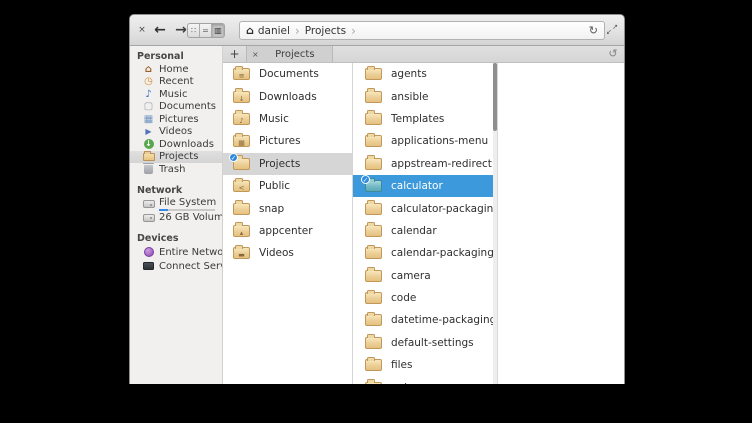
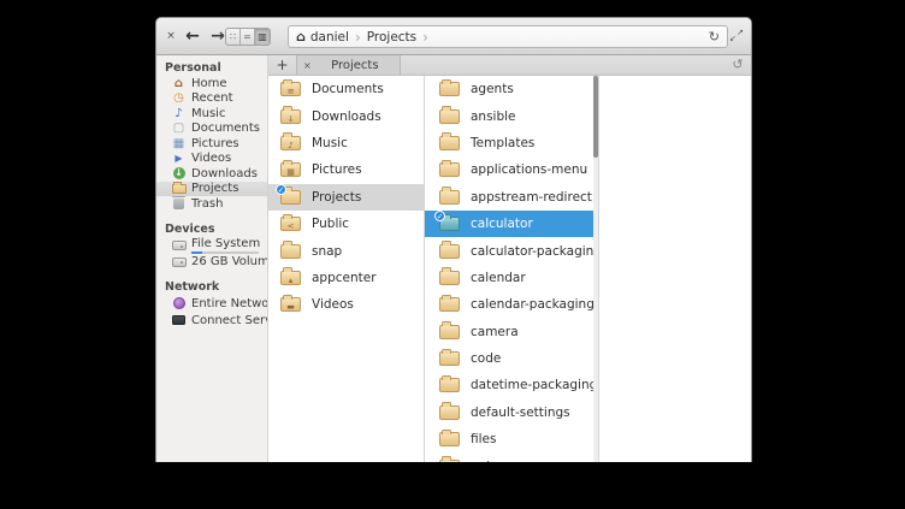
  ×
  ←
  →
  ∷
  =
  ▥
  ⌂
  daniel
  ›
  Projects
  ›
  ↻
  ↗
  ↙
  Personal
  ⌂
  Home
  ◷
  Recent
  ♪
  Music
  ▢
  Documents
  ▦
  Pictures
  ▶
  Videos
  ↓
  Downloads
  Projects
  Trash
- Network
+ Devices
  File System
  26 GB Volum
- Devices
+ Network
  Entire Netwo
  Connect Ser
  +
  ×
  Projects
  ↺
  ≡
  Documents
  ↓
  Downloads
  ♪
  Music
  ▦
  Pictures
  ✓
  Projects
  <
  Public
  snap
  ▴
  appcenter
  ▬
  Videos
  agents
  ansible
  Templates
  applications-menu
  appstream-redirect
  ✓
  calculator
  calculator-packagin
  calendar
  calendar-packaging
  camera
  code
  datetime-packagin
  default-settings
  files
